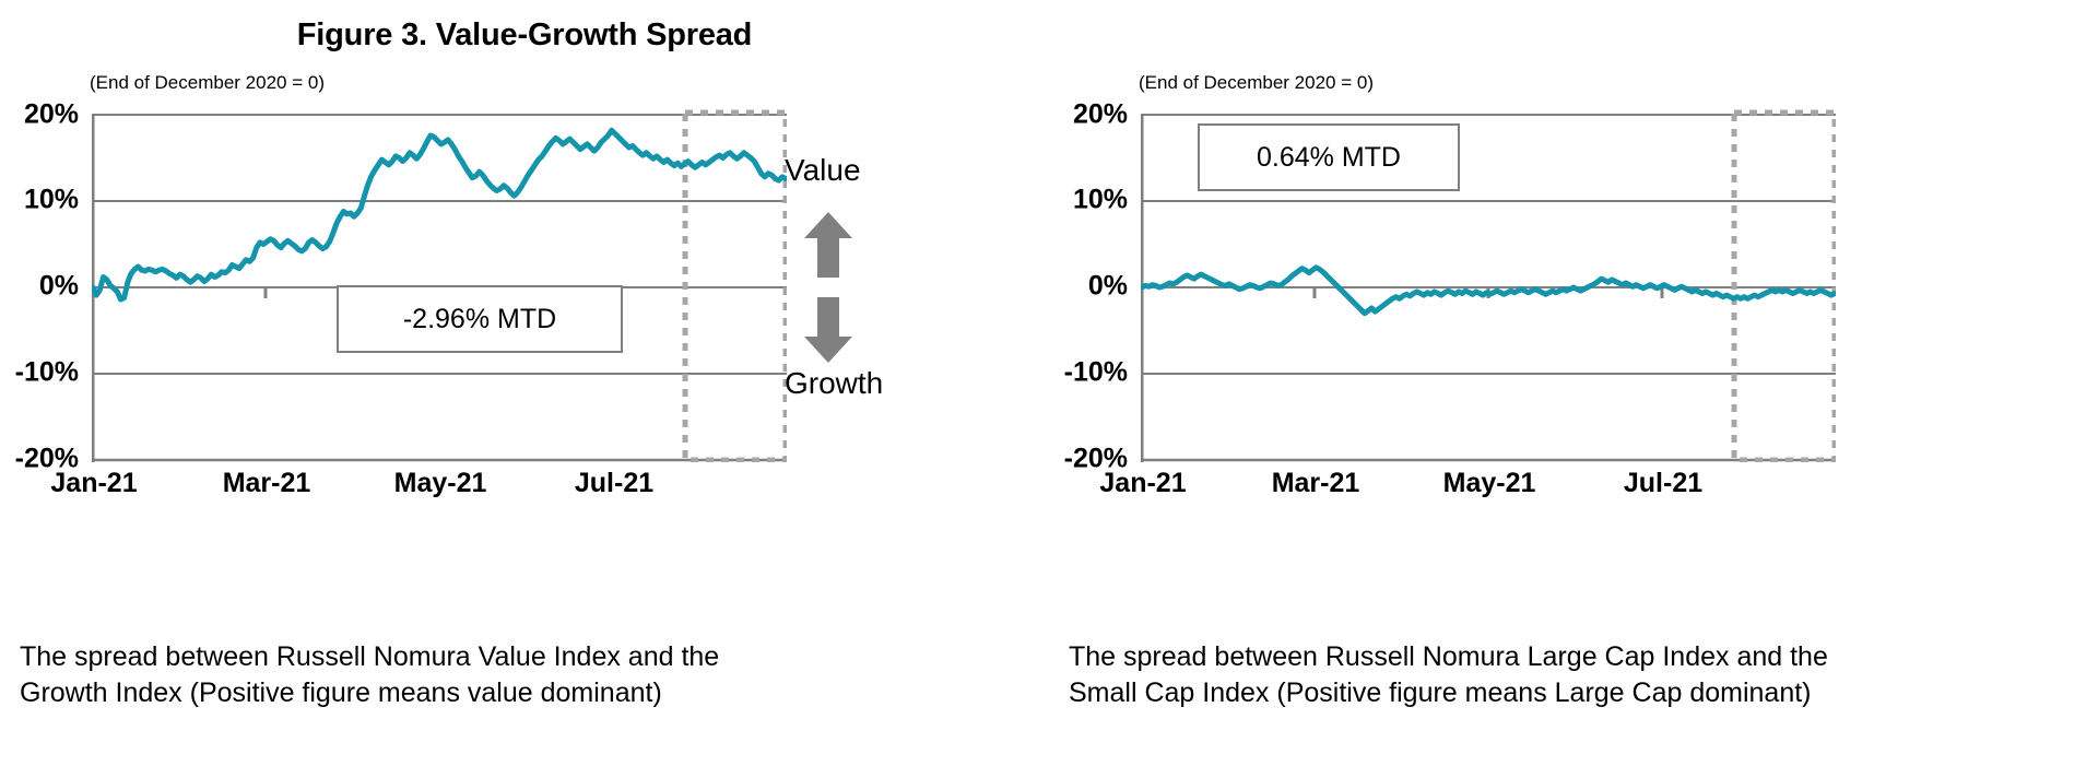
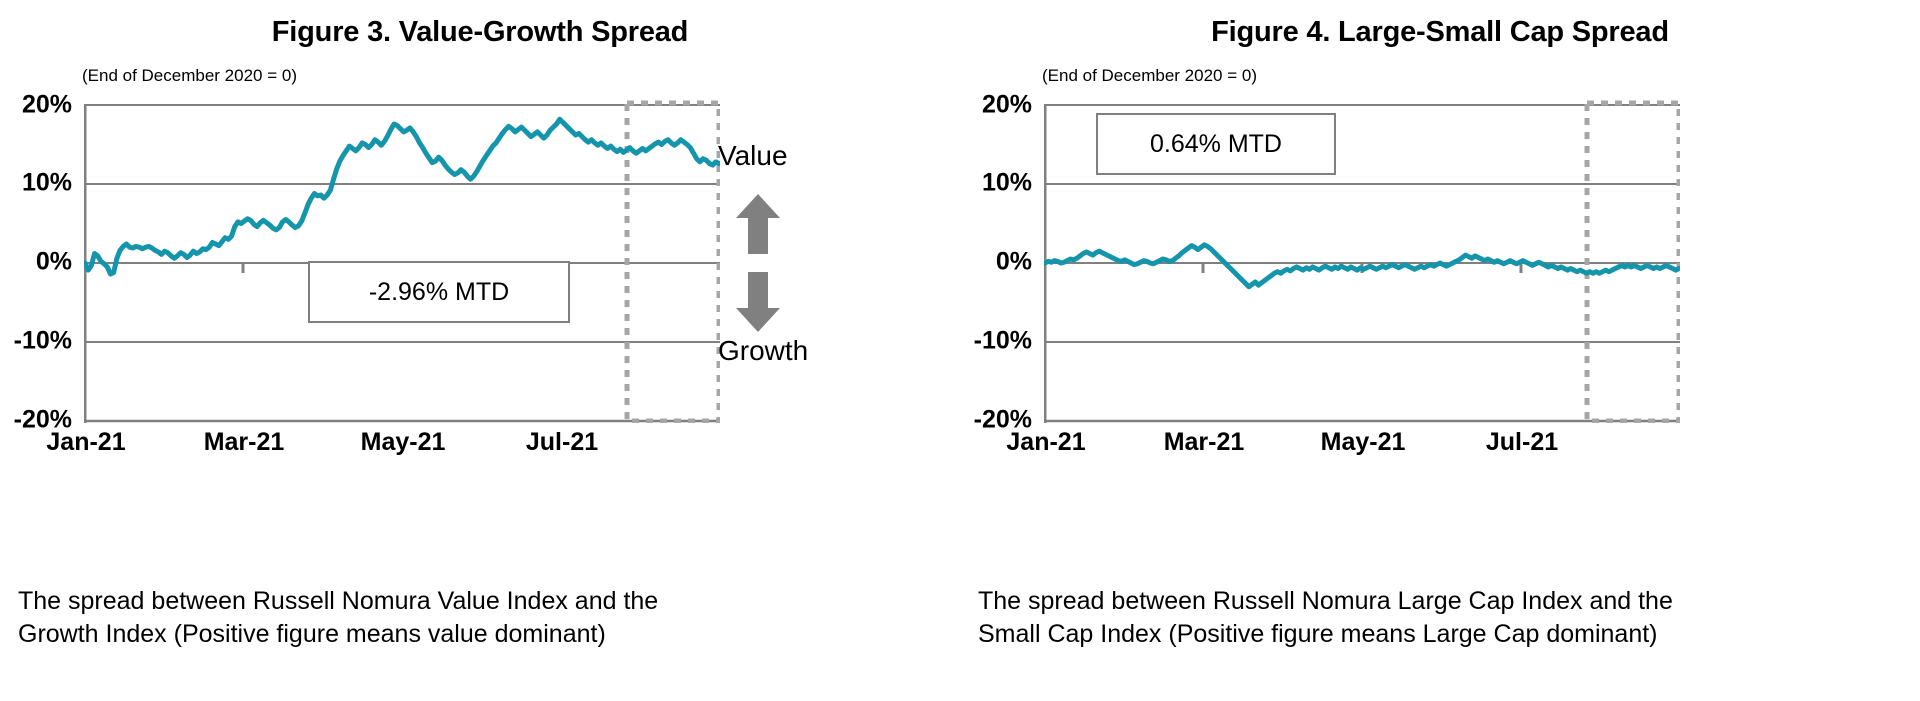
  Figure 3. Value-Growth Spread
  (End of December 2020 = 0)
  20%
  10%
  0%
  -10%
  -20%
  -2.96% MTD
  Jan-21
  Mar-21
  May-21
  Jul-21
  Value
  Growth
  The spread between Russell Nomura Value Index and the
  Growth Index (Positive figure means value dominant)
+ Figure 4. Large-Small Cap Spread
  (End of December 2020 = 0)
  20%
  10%
  0%
  -10%
  -20%
  0.64% MTD
  Jan-21
  Mar-21
  May-21
  Jul-21
  The spread between Russell Nomura Large Cap Index and the
  Small Cap Index (Positive figure means Large Cap dominant)
